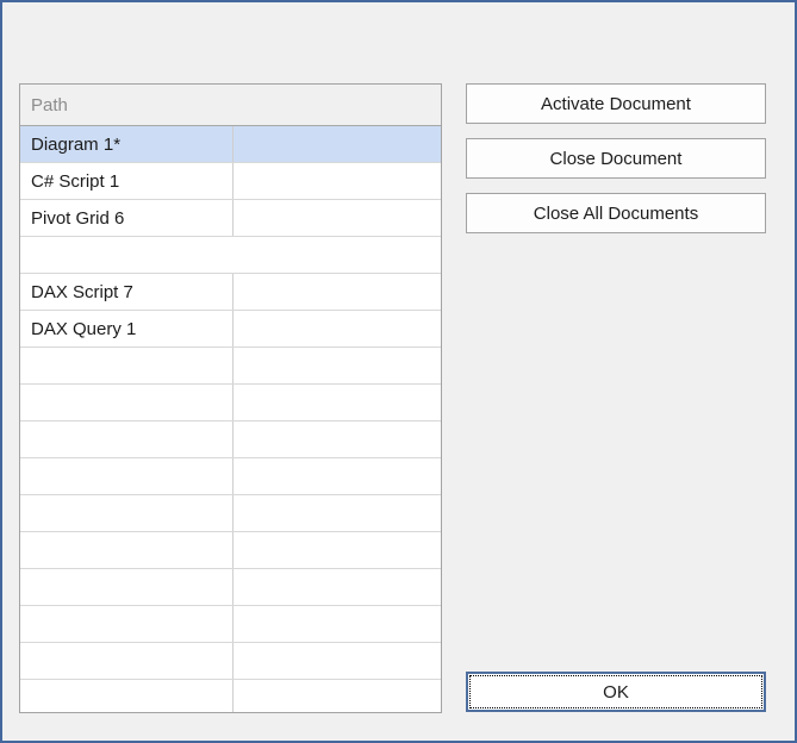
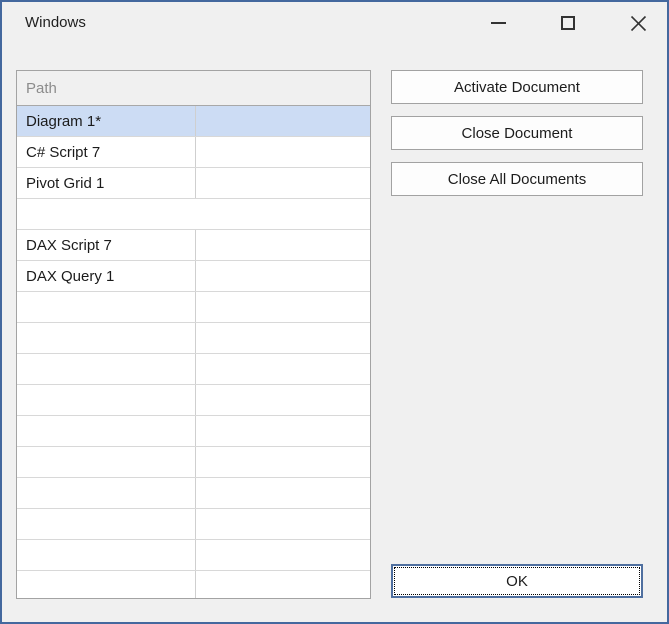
+ Windows
  Path
  Diagram 1*
- C# Script 1
+ C# Script 7
- Pivot Grid 6
+ Pivot Grid 1
  DAX Script 7
  DAX Query 1
  Activate Document
  Close Document
  Close All Documents
  OK
